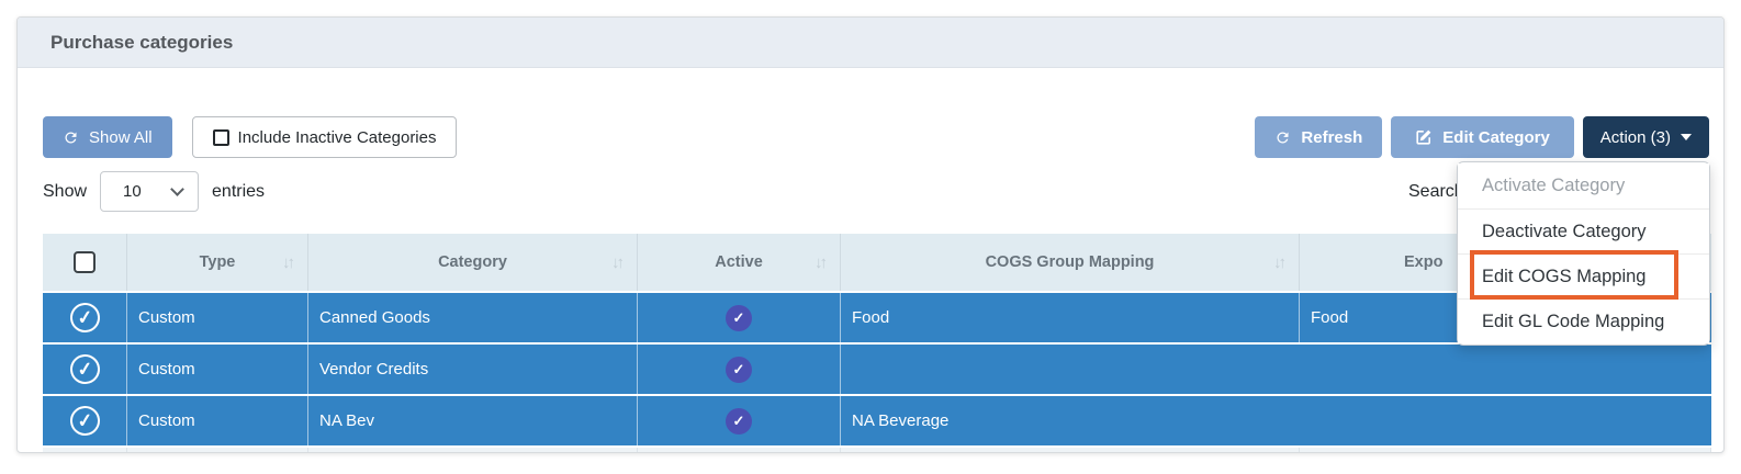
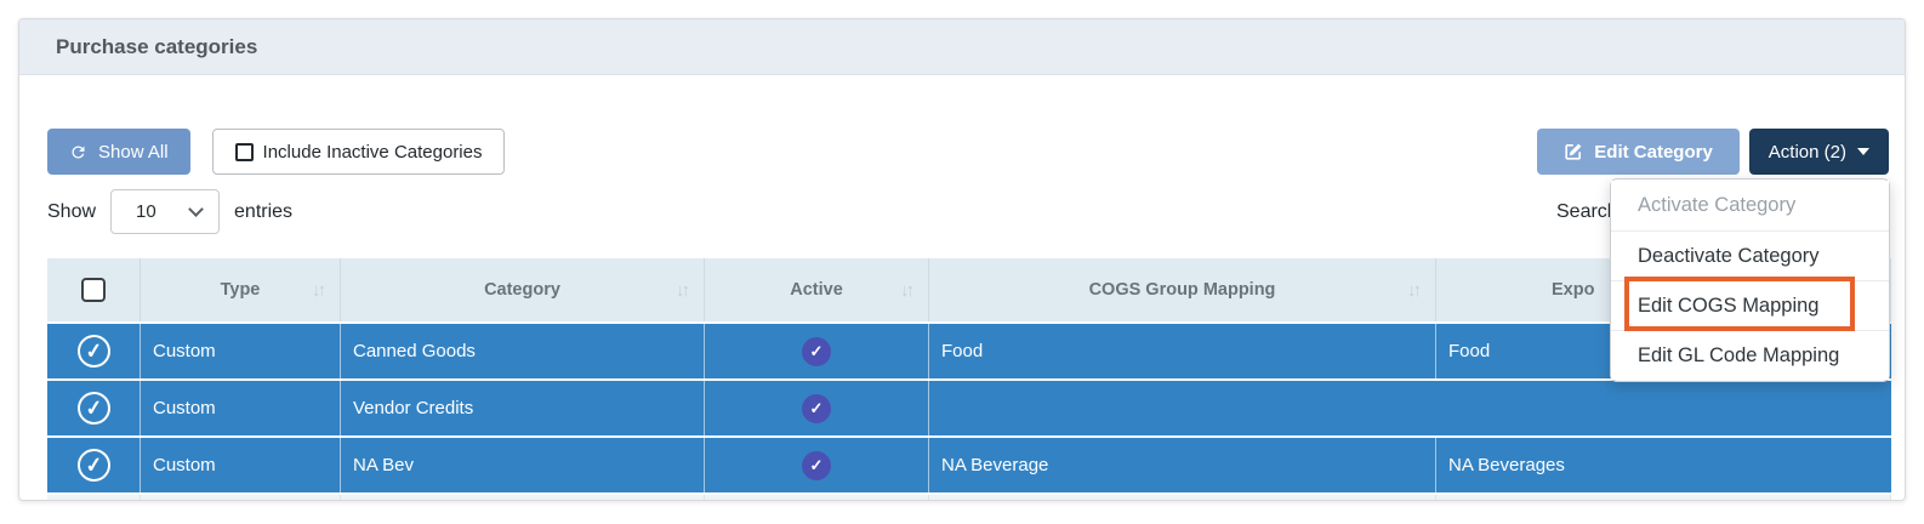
  Purchase categories
  Show All
  Include Inactive Categories
- Refresh
  Edit Category
- Action (3)
+ Action (2)
  Show
  10
  entries
  Searc
  Type
  ↓↑
  Category
  ↓↑
  Active
  ↓↑
  COGS Group Mapping
  ↓↑
  Expo
  Custom
  Canned Goods
  ✓
  Food
  Food
  Custom
  Vendor Credits
  ✓
  Custom
  NA Bev
  ✓
  NA Beverage
+ NA Beverages
  Activate Category
  Deactivate Category
  Edit COGS Mapping
  Edit GL Code Mapping
